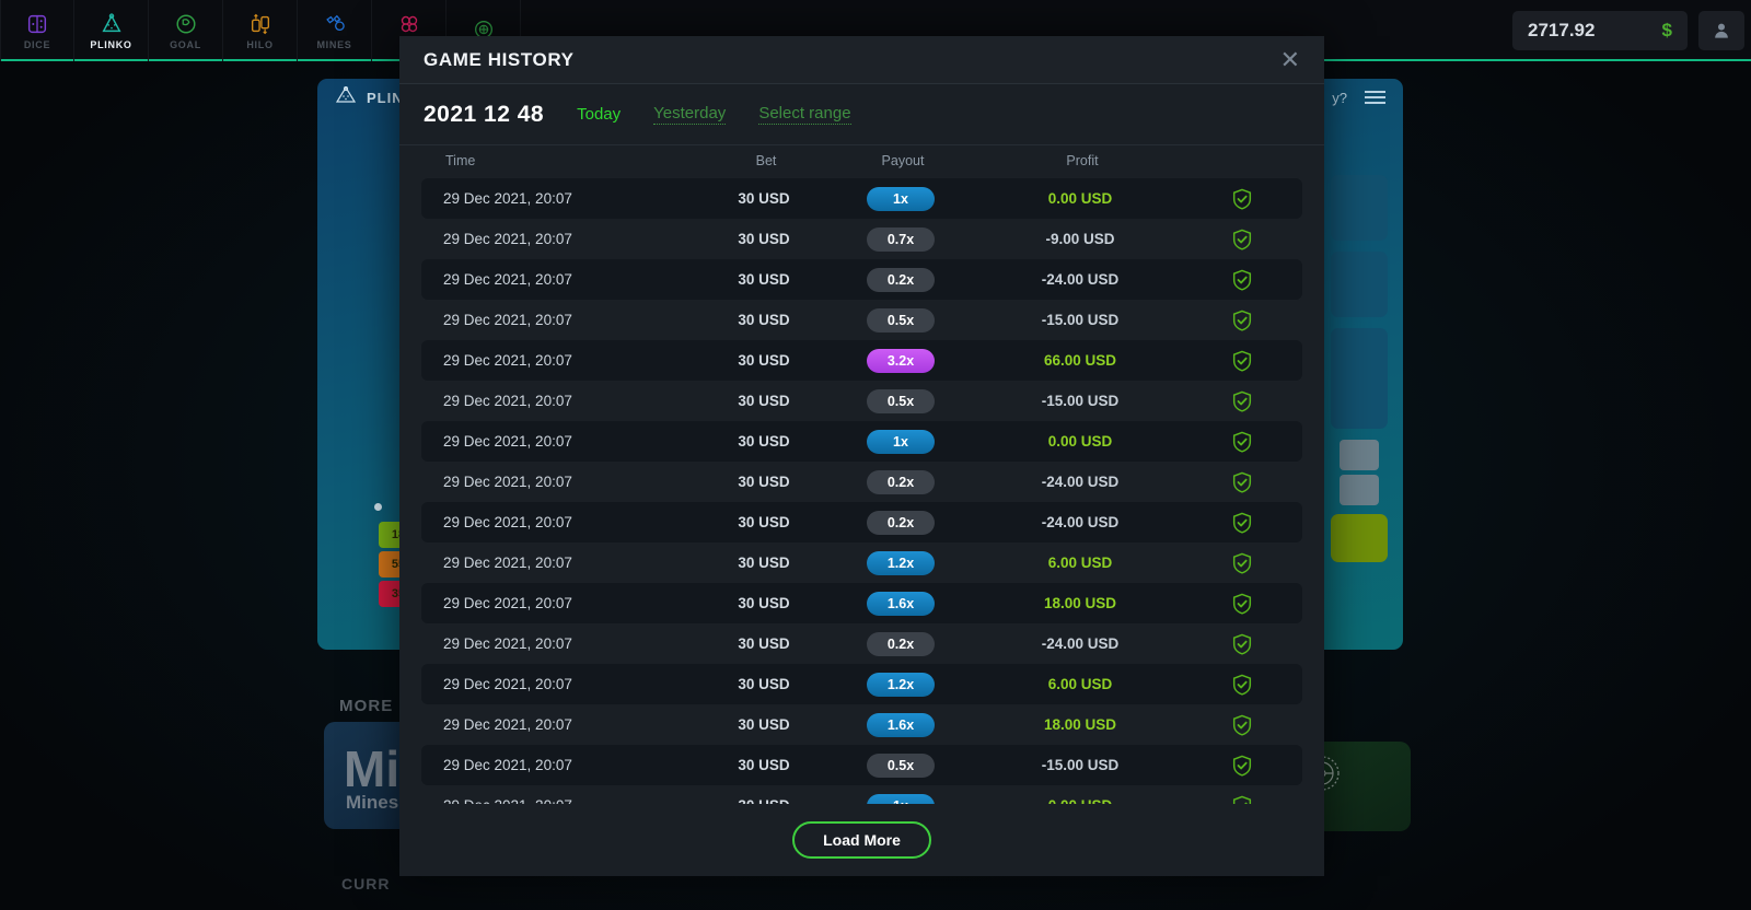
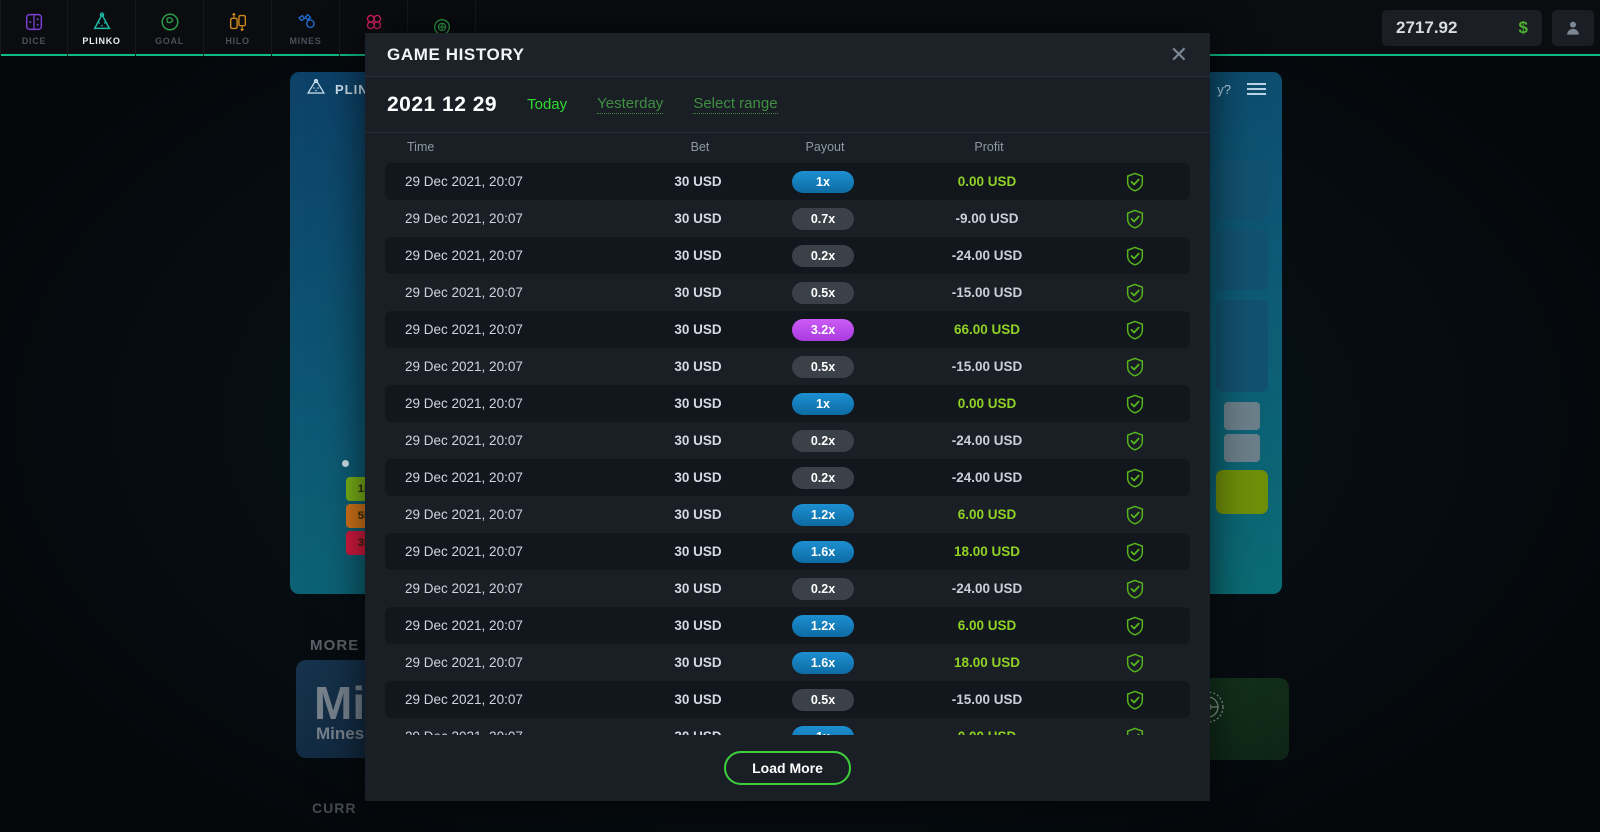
  y?
  MORE
  Mi
  Mines
  CURR
  DICE
  PLINKO
  GOAL
  HILO
  MINES
  2717.92
  $
  GAME HISTORY
  ✕
- 2021 12 48
+ 2021 12 29
  Today
  Yesterday
  Select range
  Time
  Bet
  Payout
  Profit
  29 Dec 2021, 20:07
  30 USD
  1x
  0.00 USD
  29 Dec 2021, 20:07
  30 USD
  0.7x
  -9.00 USD
  29 Dec 2021, 20:07
  30 USD
  0.2x
  -24.00 USD
  29 Dec 2021, 20:07
  30 USD
  0.5x
  -15.00 USD
  29 Dec 2021, 20:07
  30 USD
  3.2x
  66.00 USD
  29 Dec 2021, 20:07
  30 USD
  0.5x
  -15.00 USD
  29 Dec 2021, 20:07
  30 USD
  1x
  0.00 USD
  29 Dec 2021, 20:07
  30 USD
  0.2x
  -24.00 USD
  29 Dec 2021, 20:07
  30 USD
  0.2x
  -24.00 USD
  29 Dec 2021, 20:07
  30 USD
  1.2x
  6.00 USD
  29 Dec 2021, 20:07
  30 USD
  1.6x
  18.00 USD
  29 Dec 2021, 20:07
  30 USD
  0.2x
  -24.00 USD
  29 Dec 2021, 20:07
  30 USD
  1.2x
  6.00 USD
  29 Dec 2021, 20:07
  30 USD
  1.6x
  18.00 USD
  29 Dec 2021, 20:07
  30 USD
  0.5x
  -15.00 USD
  Load More
